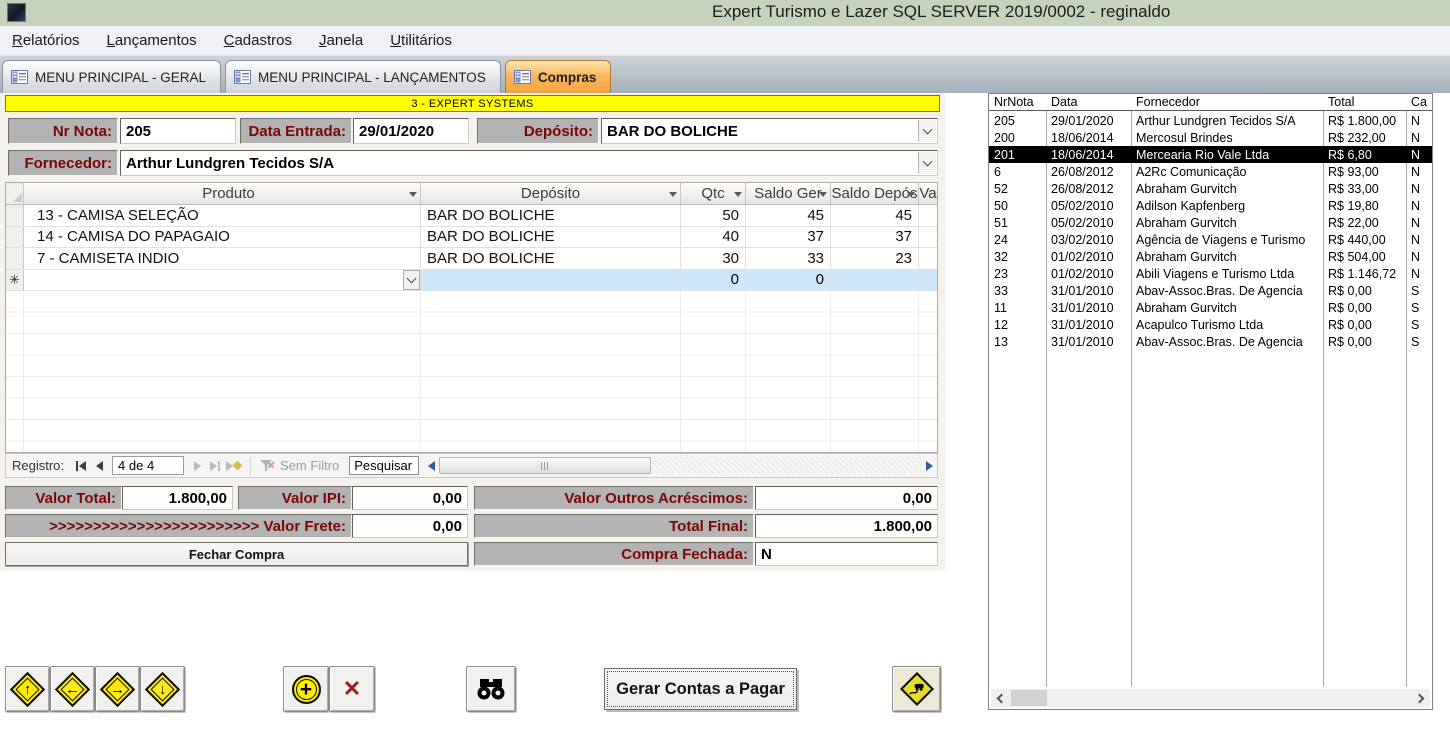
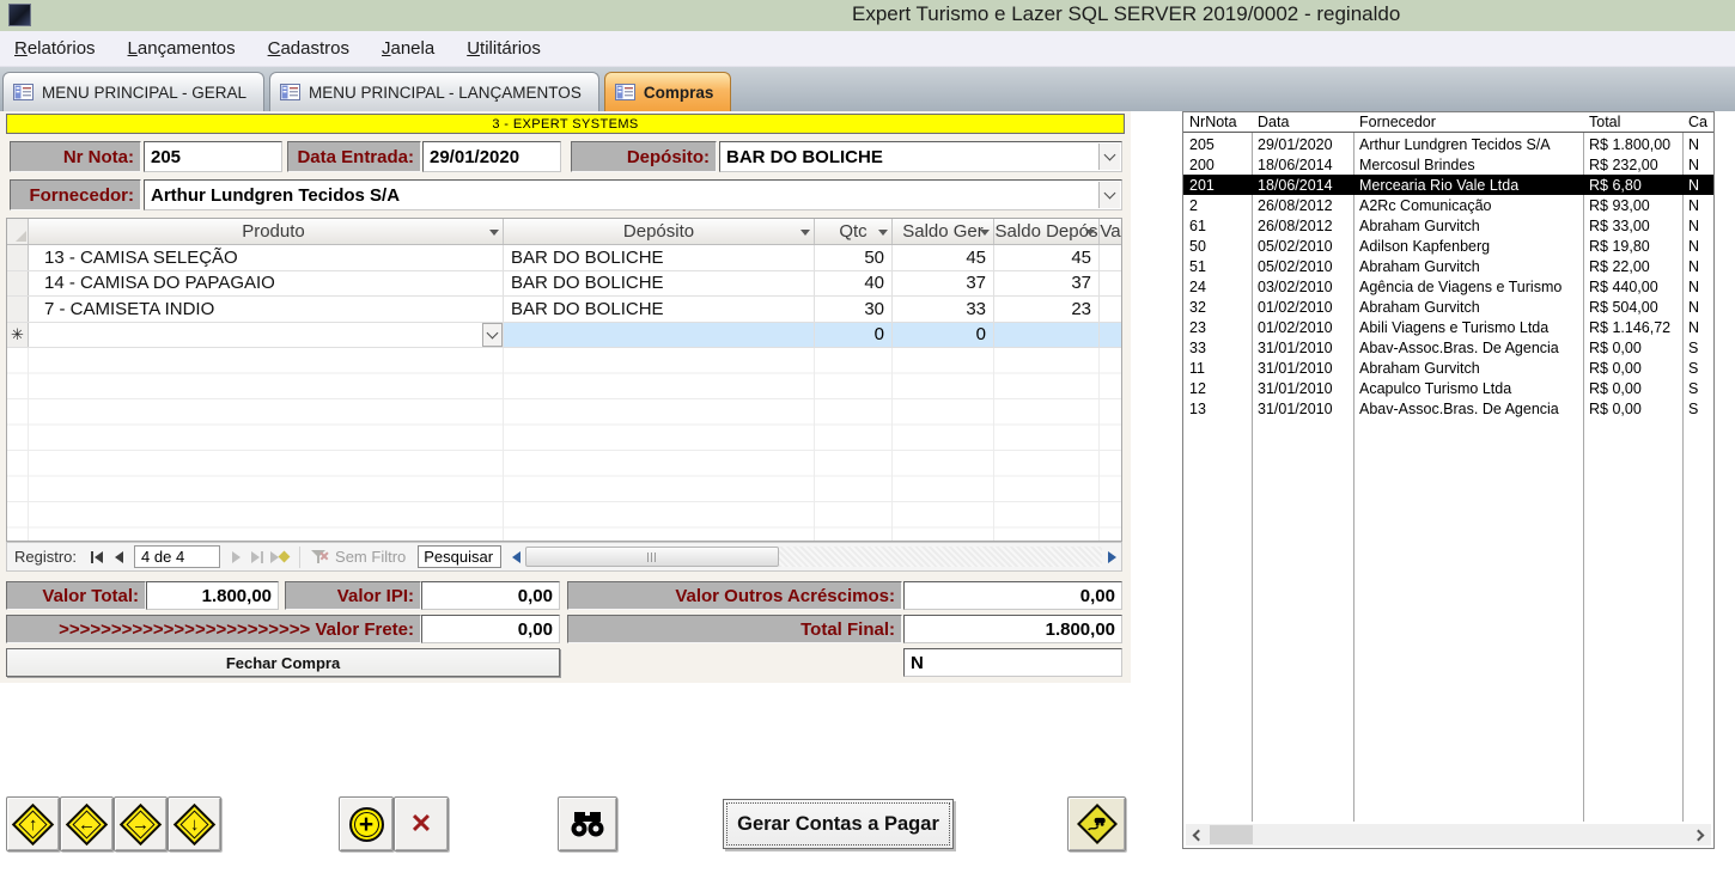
  Expert Turismo e Lazer SQL SERVER 2019/0002 - reginaldo
  Relatórios
  Lançamentos
  Cadastros
  Janela
  Utilitários
  MENU PRINCIPAL - GERAL
  MENU PRINCIPAL - LANÇAMENTOS
  Compras
  3 - EXPERT SYSTEMS
  Nr Nota:
  205
  Data Entrada:
  29/01/2020
  Depósito:
  BAR DO BOLICHE
  Fornecedor:
  Arthur Lundgren Tecidos S/A
  Produto
  Depósito
  Qtc
  Saldo Ger
  Saldo Depós
  Va
  13 - CAMISA SELEÇÃO
  BAR DO BOLICHE
  50
  45
  45
  14 - CAMISA DO PAPAGAIO
  BAR DO BOLICHE
  40
  37
  37
  7 - CAMISETA INDIO
  BAR DO BOLICHE
  30
  33
  23
  ✳
  0
  0
  Registro:
  4 de 4
  Sem Filtro
  Pesquisar
  Valor Total:
  1.800,00
  Valor IPI:
  0,00
  Valor Outros Acréscimos:
  0,00
  >>>>>>>>>>>>>>>>>>>>>>>> Valor Frete:
  0,00
  Total Final:
  1.800,00
  Fechar Compra
- Compra Fechada:
  N
  +
  ✕
  Gerar Contas a Pagar
  NrNota
  Data
  Fornecedor
  Total
  Ca
  205
  29/01/2020
  Arthur Lundgren Tecidos S/A
  R$ 1.800,00
  N
  200
  18/06/2014
  Mercosul Brindes
  R$ 232,00
  N
  201
  18/06/2014
  Mercearia Rio Vale Ltda
  R$ 6,80
  N
- 6
+ 2
  26/08/2012
  A2Rc Comunicação
  R$ 93,00
  N
- 52
+ 61
  26/08/2012
  Abraham Gurvitch
  R$ 33,00
  N
  50
  05/02/2010
  Adilson Kapfenberg
  R$ 19,80
  N
  51
  05/02/2010
  Abraham Gurvitch
  R$ 22,00
  N
  24
  03/02/2010
  Agência de Viagens e Turismo
  R$ 440,00
  N
  32
  01/02/2010
  Abraham Gurvitch
  R$ 504,00
  N
  23
  01/02/2010
  Abili Viagens e Turismo Ltda
  R$ 1.146,72
  N
  33
  31/01/2010
  Abav-Assoc.Bras. De Agencia
  R$ 0,00
  S
  11
  31/01/2010
  Abraham Gurvitch
  R$ 0,00
  S
  12
  31/01/2010
  Acapulco Turismo Ltda
  R$ 0,00
  S
  13
  31/01/2010
  Abav-Assoc.Bras. De Agencia
  R$ 0,00
  S
